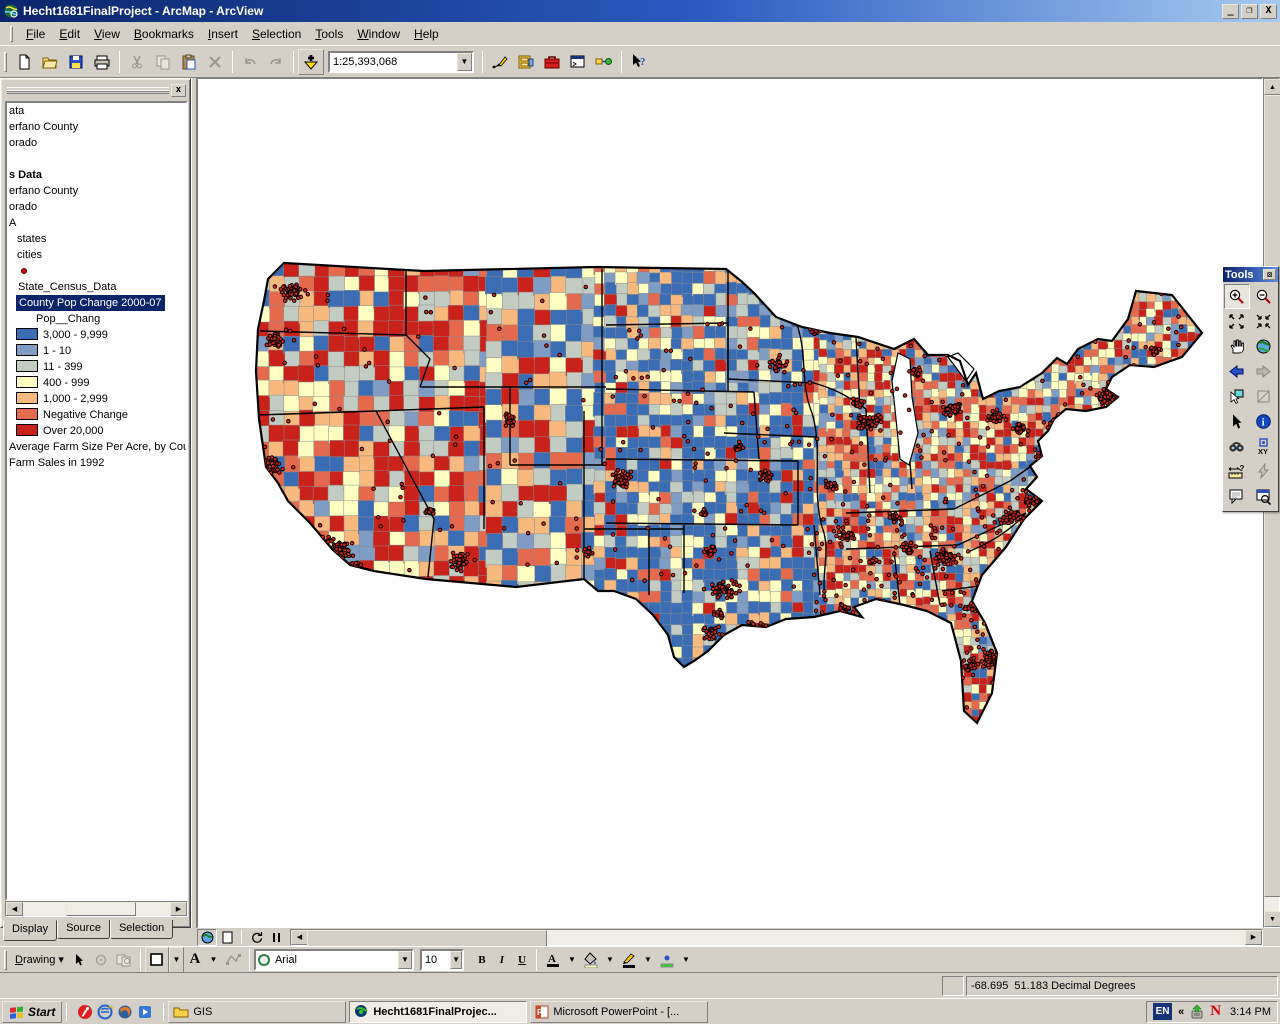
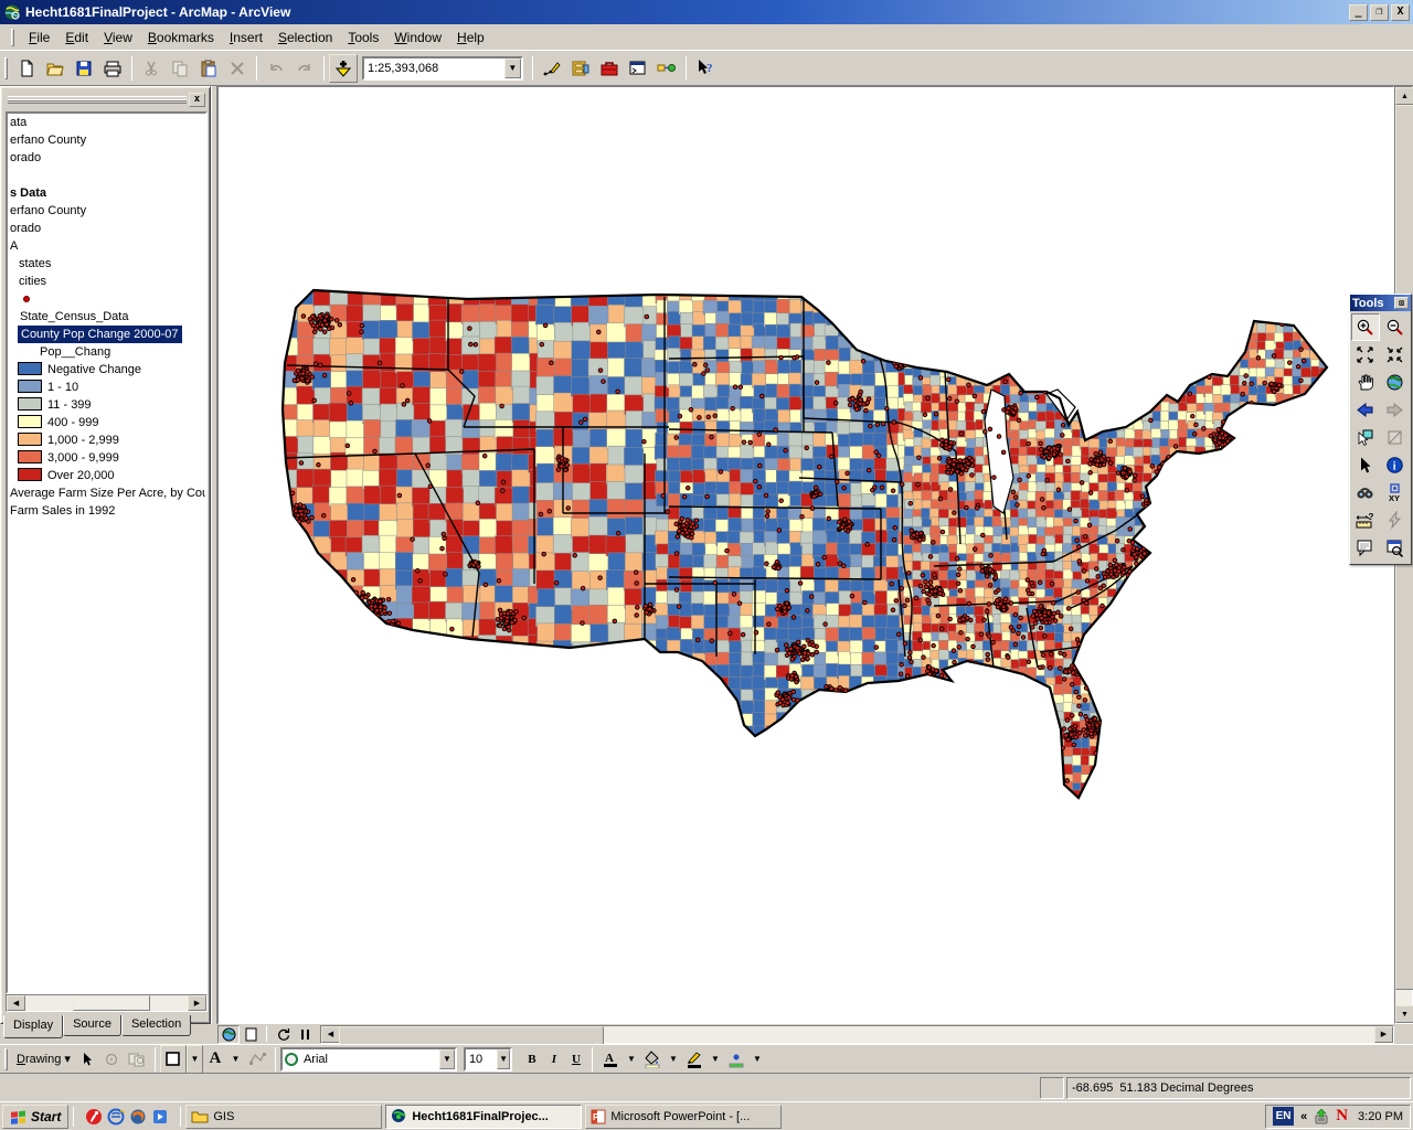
  Hecht1681FinalProject - ArcMap - ArcView
  _
  ❐
  X
  File Edit View Bookmarks Insert Selection Tools Window Help
  1:25,393,068
  ▼
  ?
  x
  ata
  erfano County
  orado
  s Data
  erfano County
  orado
  A
  states
  cities
  State_Census_Data
  County Pop Change 2000-07
  Pop__Chang
- 3,000 - 9,999
+ Negative Change
  1 - 10
  11 - 399
  400 - 999
  1,000 - 2,999
- Negative Change
+ 3,000 - 9,999
  Over 20,000
  Average Farm Size Per Acre, by Co
  Farm Sales in 1992
  Display
  Source
  Selection
  Tools
  ⊠
  i
  XY
  ?
  Drawing ▾
  ▼
  A
  ▼
  Arial
  ▼
  10
  ▼
  B
  I
  U
  A
  ▼
  ▼
  ▼
  ▼
  -68.695 51.183 Decimal Degrees
  Start
  GIS
  Hecht1681FinalProjec...
  P
  Microsoft PowerPoint - [...
  EN
  «
  N
- 3:14 PM
+ 3:20 PM
